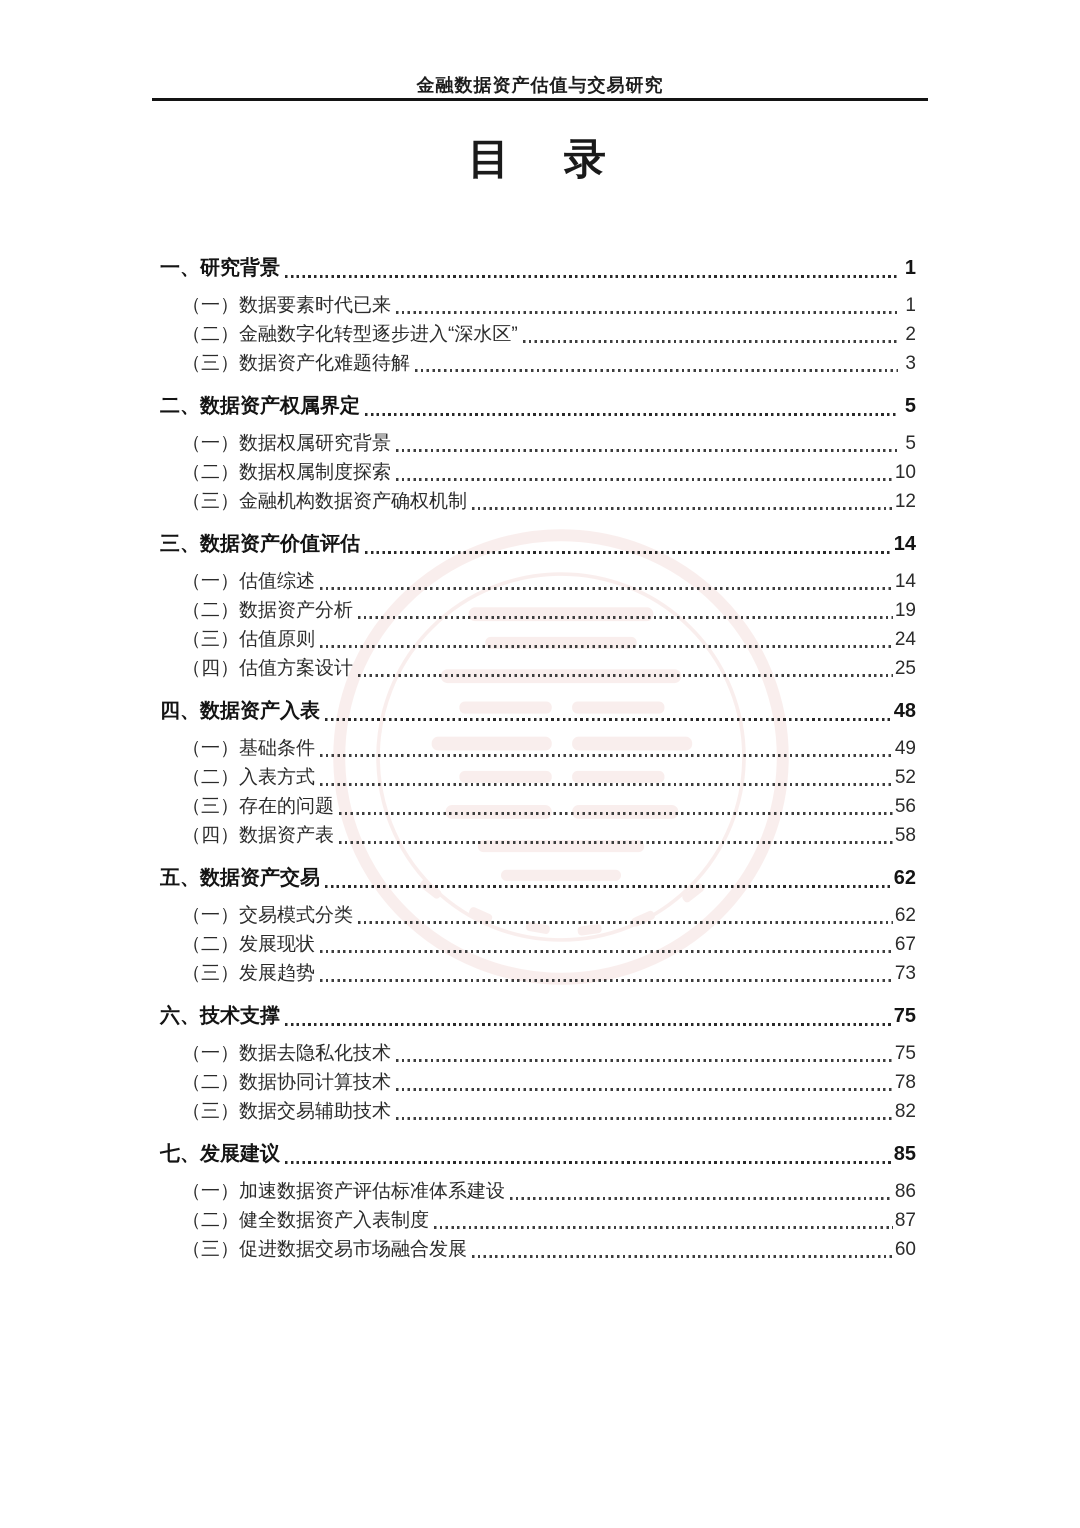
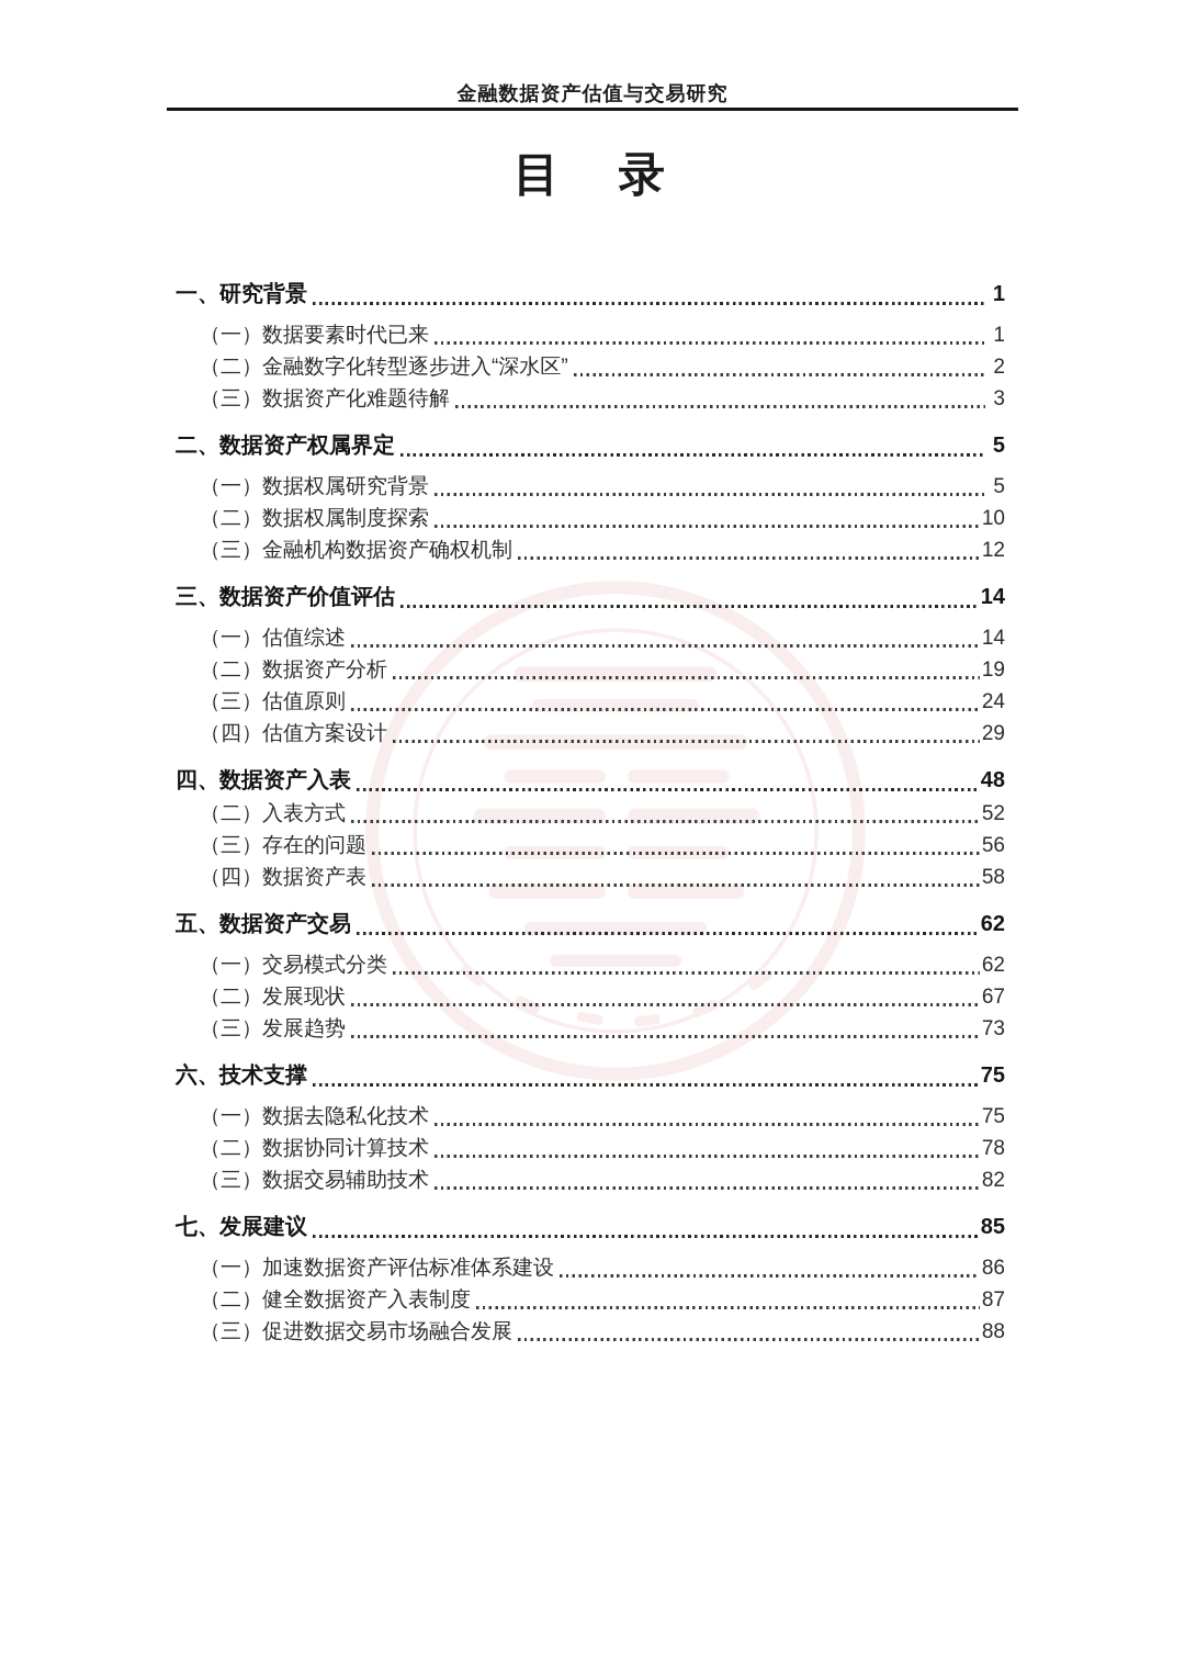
  金融数据资产估值与交易研究
  目 录
  一、研究背景
  1
  （一）数据要素时代已来
  1
  （二）金融数字化转型逐步进入“深水区”
  2
  （三）数据资产化难题待解
  3
  二、数据资产权属界定
  5
  （一）数据权属研究背景
  5
  （二）数据权属制度探索
  10
  （三）金融机构数据资产确权机制
  12
  三、数据资产价值评估
  14
  （一）估值综述
  14
  （二）数据资产分析
  19
  （三）估值原则
  24
  （四）估值方案设计
- 25
+ 29
  四、数据资产入表
  48
- （一）基础条件
- 49
  （二）入表方式
  52
  （三）存在的问题
  56
  （四）数据资产表
  58
  五、数据资产交易
  62
  （一）交易模式分类
  62
  （二）发展现状
  67
  （三）发展趋势
  73
  六、技术支撑
  75
  （一）数据去隐私化技术
  75
  （二）数据协同计算技术
  78
  （三）数据交易辅助技术
  82
  七、发展建议
  85
  （一）加速数据资产评估标准体系建设
  86
  （二）健全数据资产入表制度
  87
  （三）促进数据交易市场融合发展
- 60
+ 88
